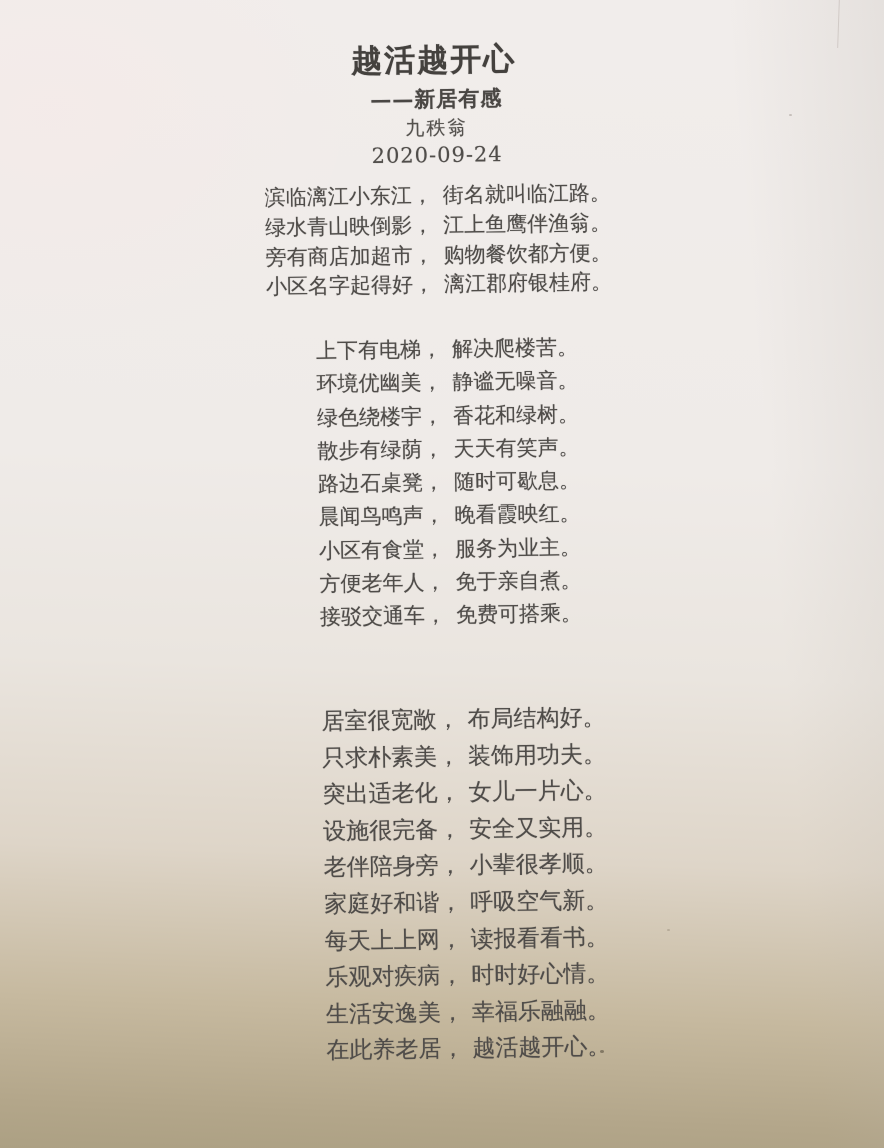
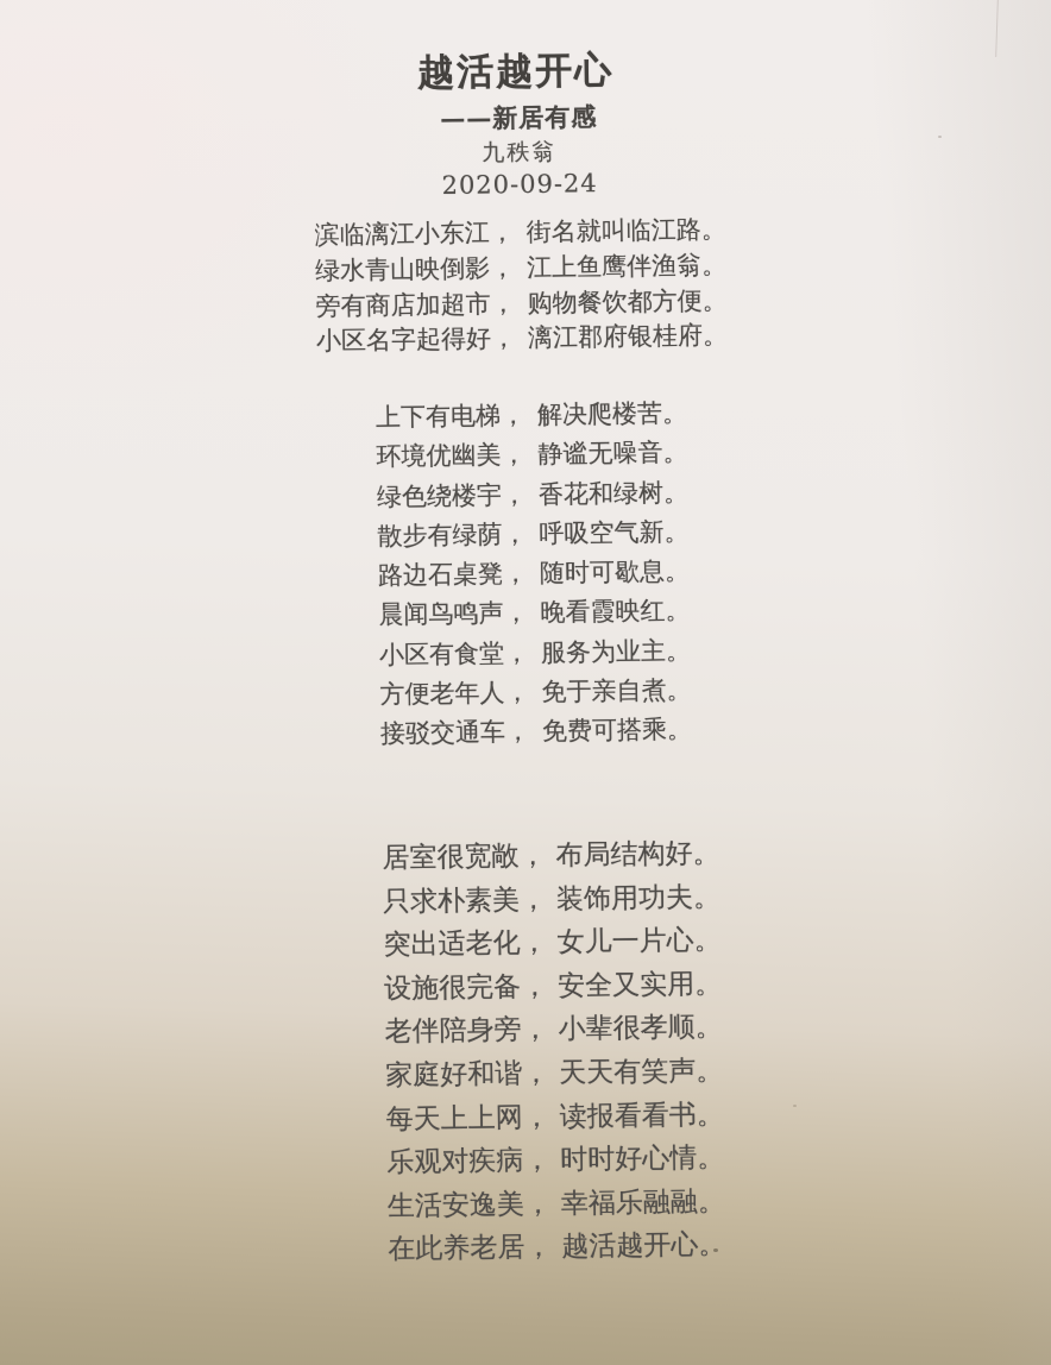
  越活越开心
  ——新居有感
  九秩翁
  2020-09-24
  滨临漓江小东江，
  街名就叫临江路。
  绿水青山映倒影，
  江上鱼鹰伴渔翁。
  旁有商店加超市，
  购物餐饮都方便。
  小区名字起得好，
  漓江郡府银桂府。
  上下有电梯，
  解决爬楼苦。
  环境优幽美，
  静谧无噪音。
  绿色绕楼宇，
  香花和绿树。
  散步有绿荫，
- 天天有笑声。
+ 呼吸空气新。
  路边石桌凳，
  随时可歇息。
  晨闻鸟鸣声，
  晚看霞映红。
  小区有食堂，
  服务为业主。
  方便老年人，
  免于亲自煮。
  接驳交通车，
  免费可搭乘。
  居室很宽敞，
  布局结构好。
  只求朴素美，
  装饰用功夫。
  突出适老化，
  女儿一片心。
  设施很完备，
  安全又实用。
  老伴陪身旁，
  小辈很孝顺。
  家庭好和谐，
- 呼吸空气新。
+ 天天有笑声。
  每天上上网，
  读报看看书。
  乐观对疾病，
  时时好心情。
  生活安逸美，
  幸福乐融融。
  在此养老居，
  越活越开心。
